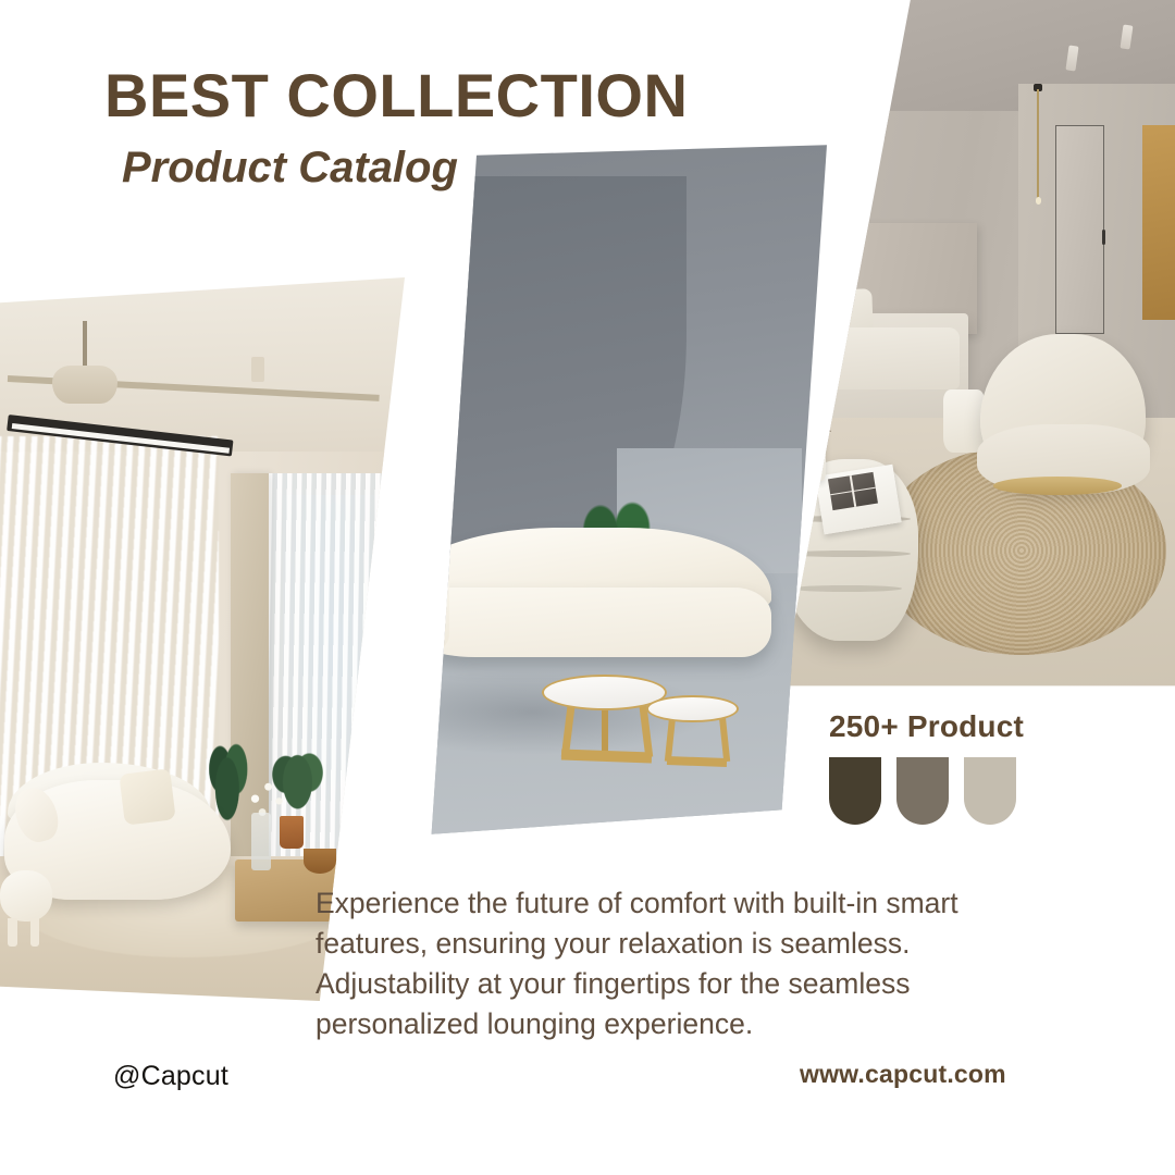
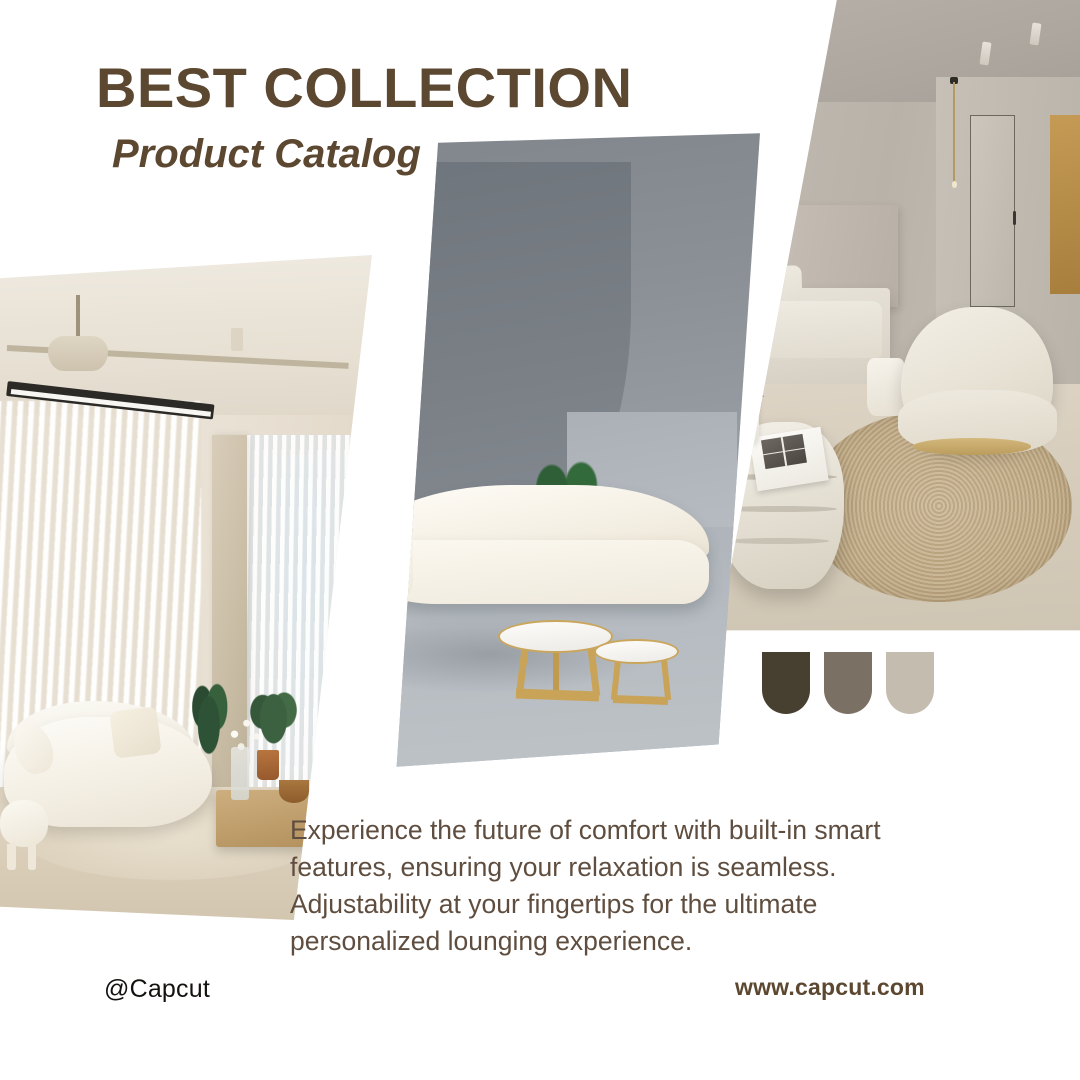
  BEST COLLECTION
  Product Catalog
- 250+ Product
- Experience the future of comfort with built-in smart features, ensuring your relaxation is seamless. Adjustability at your fingertips for the seamless personalized lounging experience.
+ Experience the future of comfort with built-in smart features, ensuring your relaxation is seamless. Adjustability at your fingertips for the ultimate personalized lounging experience.
  @Capcut
  www.capcut.com
